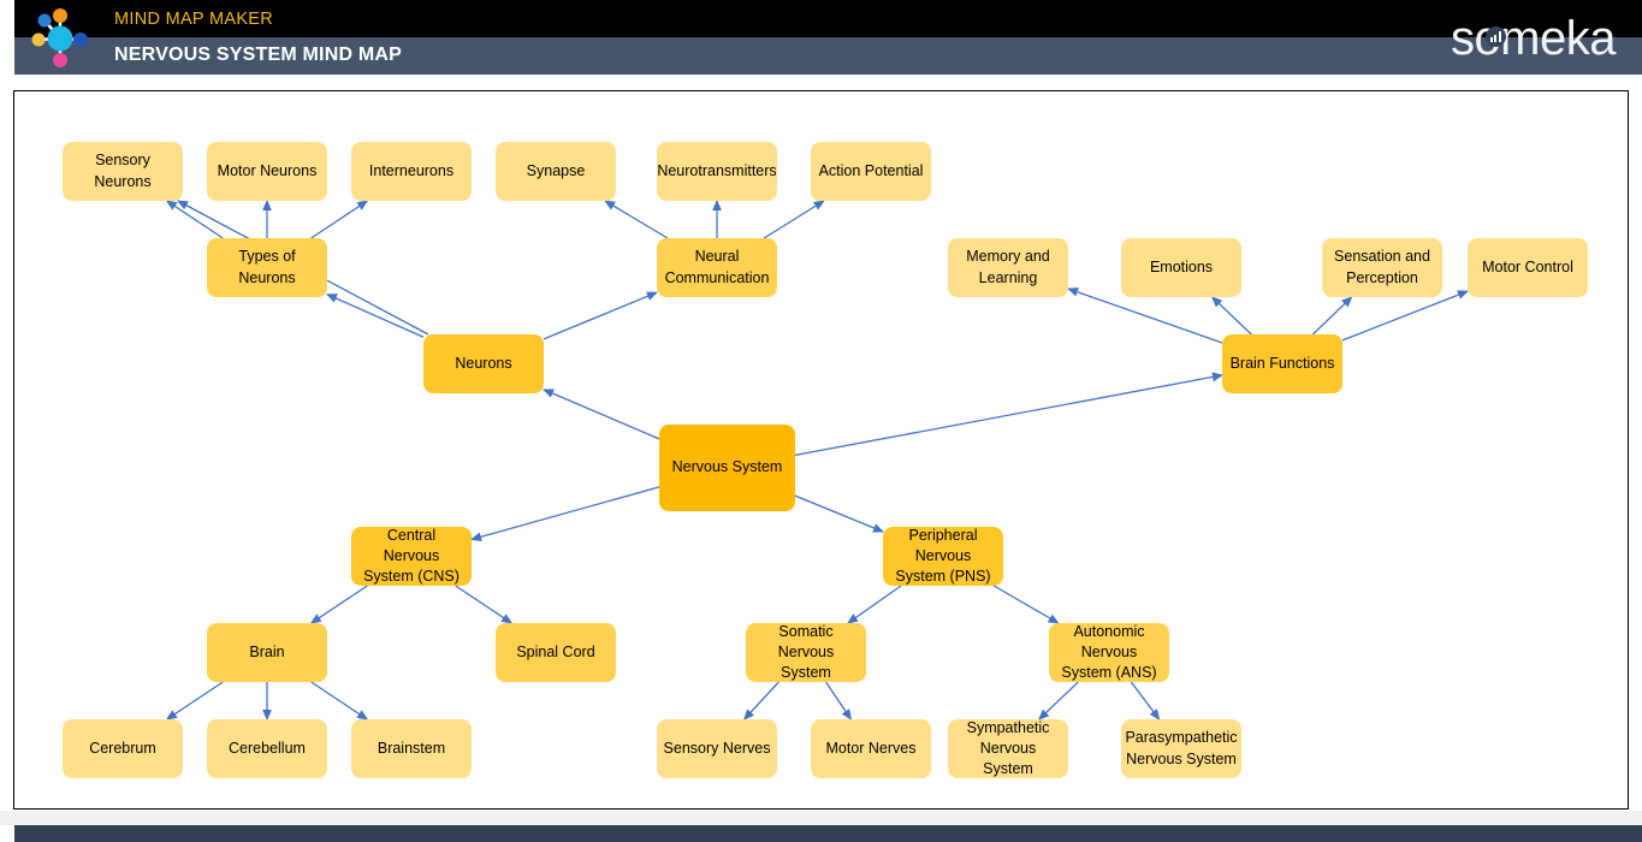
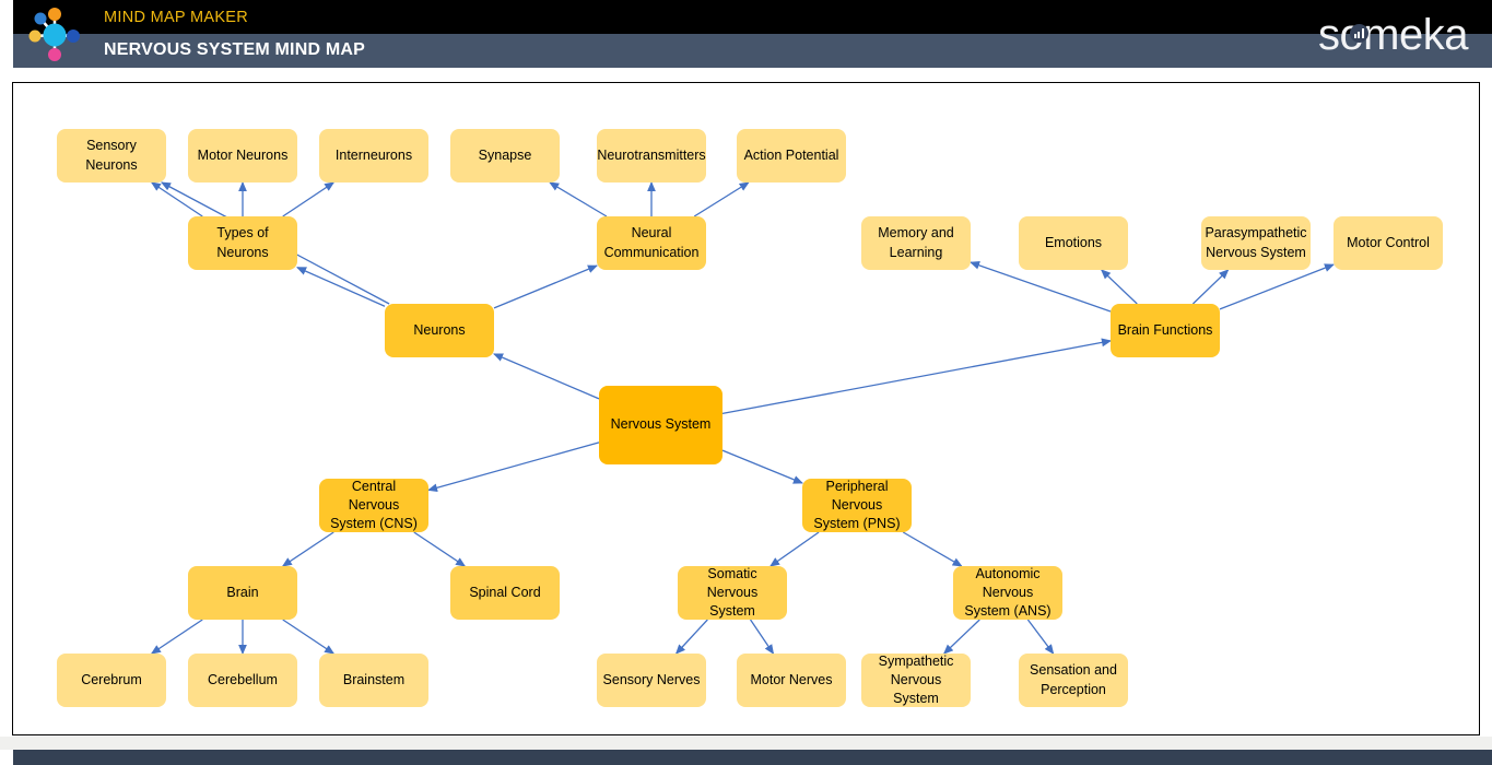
  MIND MAP MAKER
  NERVOUS SYSTEM MIND MAP
  smeka
  Sensory Neurons
  Motor Neurons
  Interneurons
  Synapse
  Neurotransmitters
  Action Potential
  Types of Neurons
  Neural Communication
  Memory and Learning
  Emotions
- Sensation and Perception
+ Parasympathetic Nervous System
  Motor Control
  Neurons
  Brain Functions
  Nervous System
  Central Nervous System (CNS)
  Peripheral Nervous System (PNS)
  Brain
  Spinal Cord
  Somatic Nervous System
  Autonomic Nervous System (ANS)
  Cerebrum
  Cerebellum
  Brainstem
  Sensory Nerves
  Motor Nerves
  Sympathetic Nervous System
- Parasympathetic Nervous System
+ Sensation and Perception
